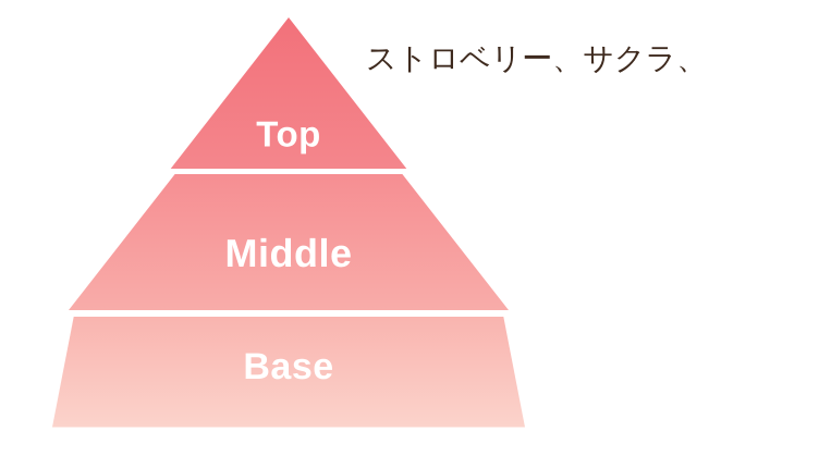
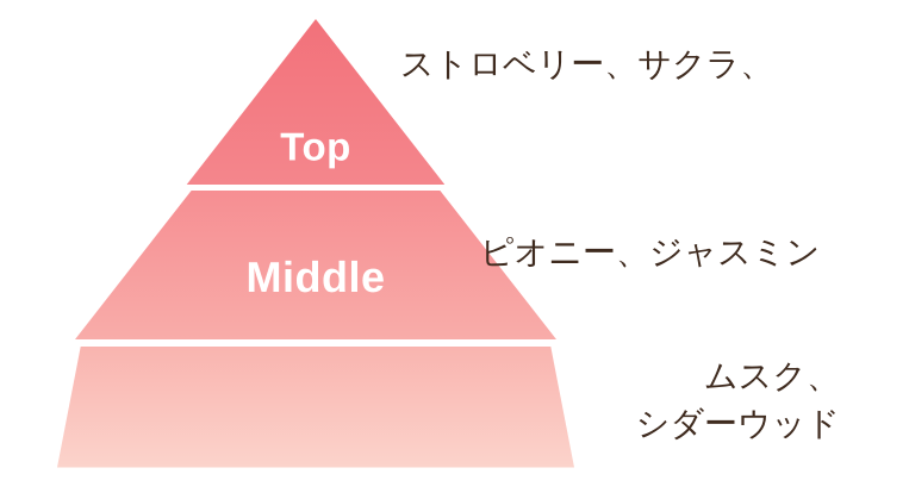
  Top
  Middle
- Base
  ストロベリー、サクラ、
+ ピオニー、ジャスミン
+ ムスク、
+ シダーウッド
